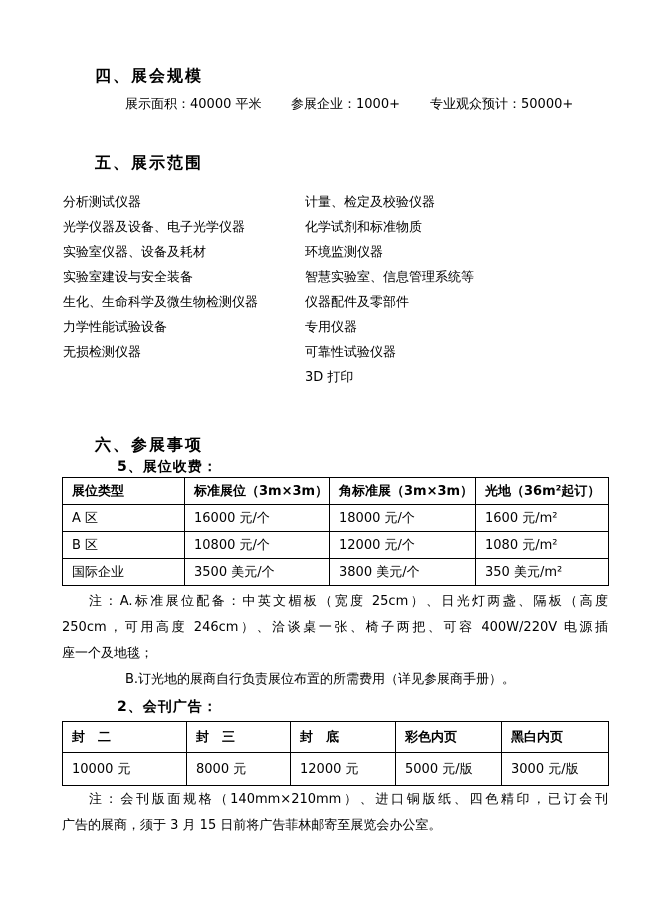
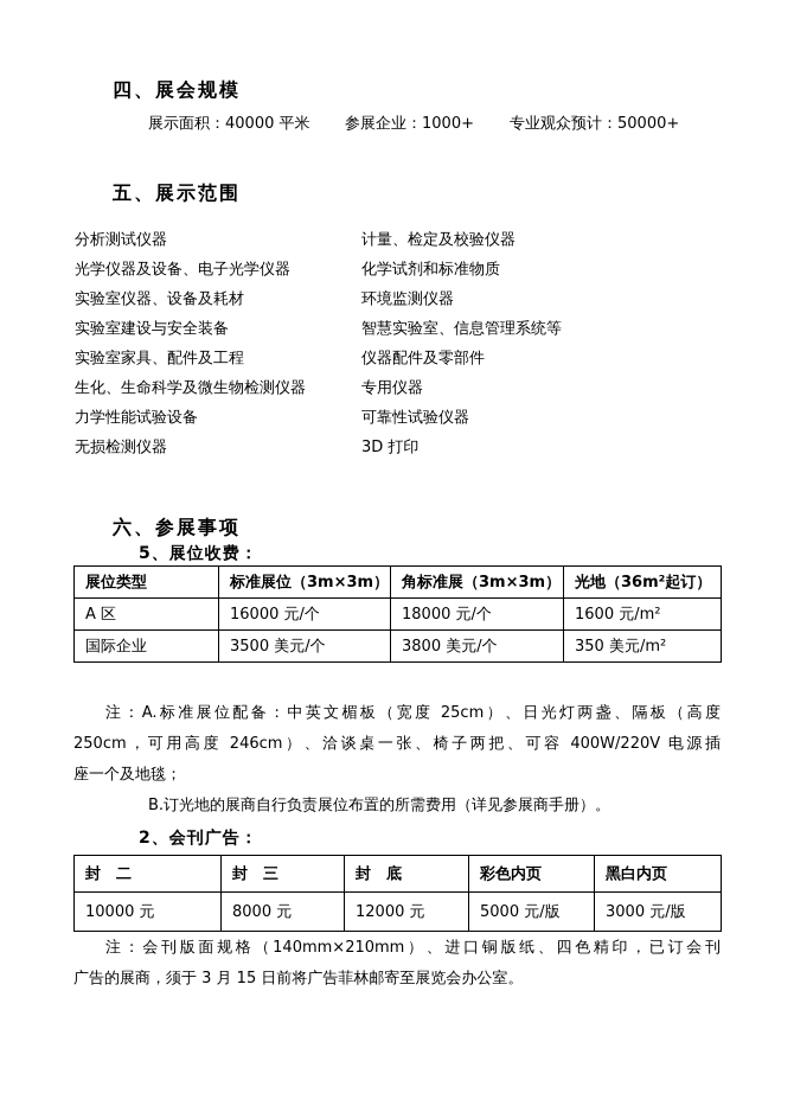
  四、展会规模
  展示面积：40000 平米
  参展企业：1000+
  专业观众预计：50000+
  五、展示范围
  分析测试仪器
  光学仪器及设备、电子光学仪器
  实验室仪器、设备及耗材
  实验室建设与安全装备
+ 实验室家具、配件及工程
  生化、生命科学及微生物检测仪器
  力学性能试验设备
  无损检测仪器
  计量、检定及校验仪器
  化学试剂和标准物质
  环境监测仪器
  智慧实验室、信息管理系统等
  仪器配件及零部件
  专用仪器
  可靠性试验仪器
  3D 打印
  六、参展事项
  5、展位收费：
  展位类型	标准展位（3m×3m）	角标准展（3m×3m）	光地（36m²起订）
  A 区	16000 元/个	18000 元/个	1600 元/m²
- B 区	10800 元/个	12000 元/个	1080 元/m²
  国际企业	3500 美元/个	3800 美元/个	350 美元/m²
  注：A.标准展位配备：中英文楣板（宽度 25cm）、日光灯两盏、隔板（高度
  250cm，可用高度 246cm）、洽谈桌一张、椅子两把、可容 400W/220V 电源插
  座一个及地毯；
  B.订光地的展商自行负责展位布置的所需费用（详见参展商手册）。
  2、会刊广告：
  封 二	封 三	封 底	彩色内页	黑白内页
  10000 元	8000 元	12000 元	5000 元/版	3000 元/版
  注：会刊版面规格（140mm×210mm）、进口铜版纸、四色精印，已订会刊
  广告的展商，须于 3 月 15 日前将广告菲林邮寄至展览会办公室。
